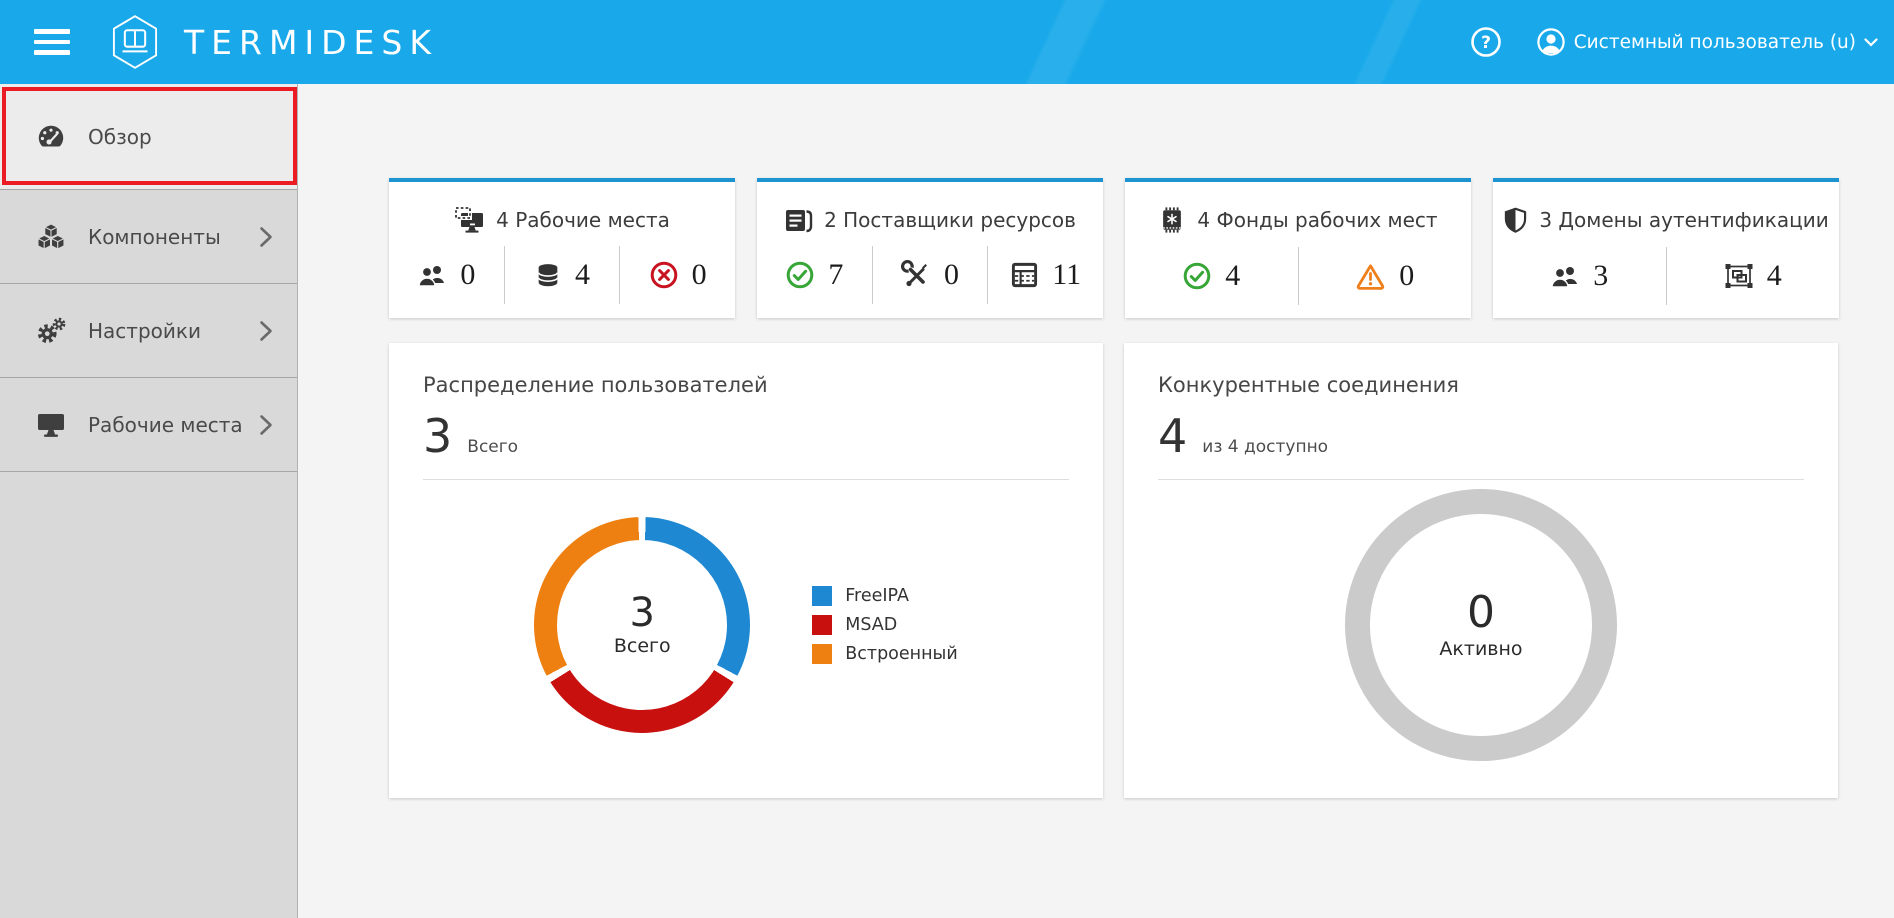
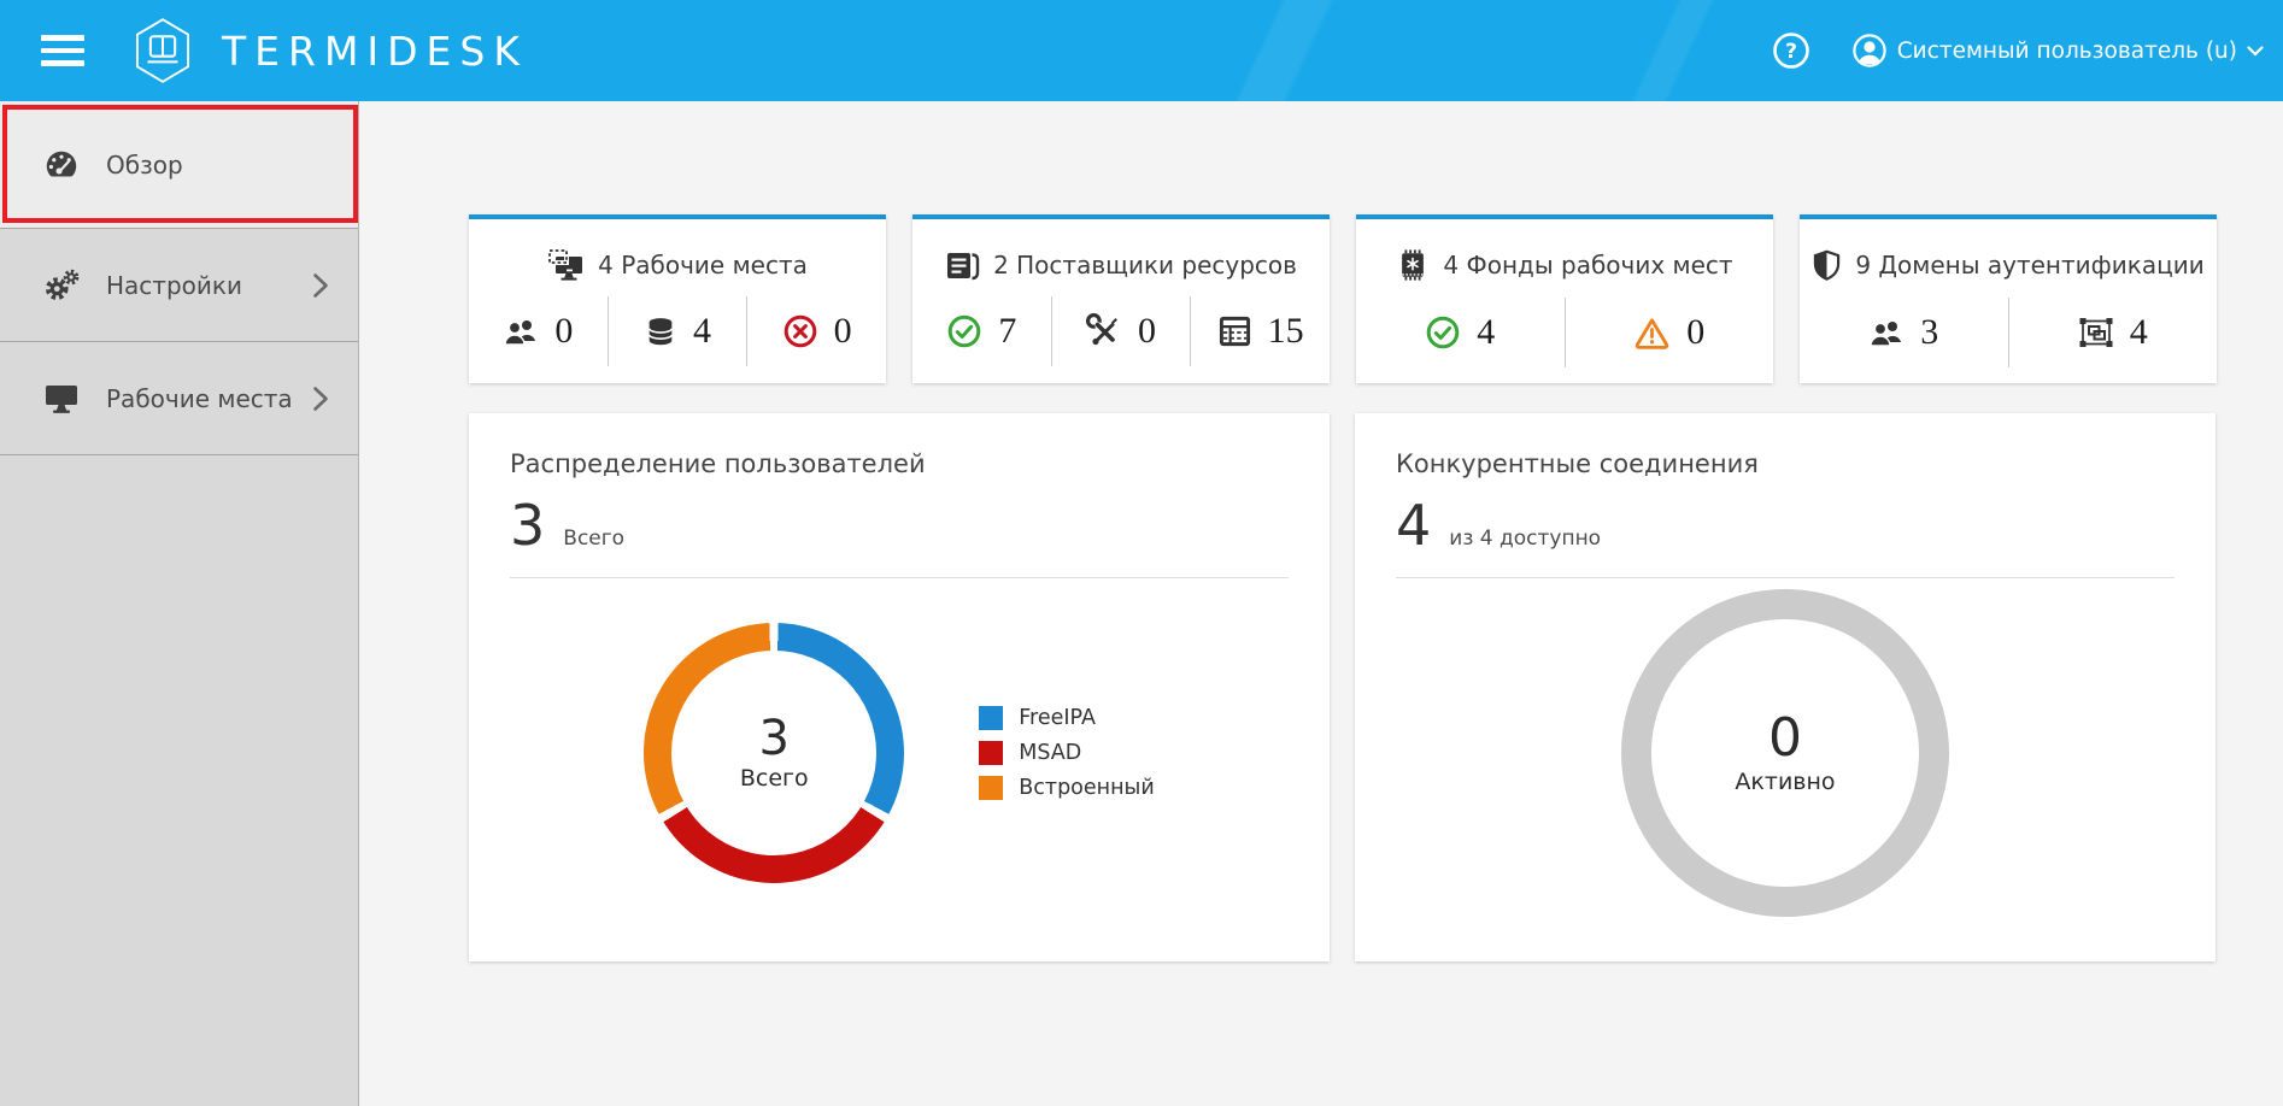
  TERMIDESK
  ?
  Системный пользователь (u)
  Обзор
- Компоненты
  Настройки
  Рабочие места
  4 Рабочие места
  0
  4
  0
  2 Поставщики ресурсов
  7
  0
- 11
+ 15
  4 Фонды рабочих мест
  4
  0
- 3 Домены аутентификации
+ 9 Домены аутентификации
  3
  4
  Распределение пользователей
  3
  Всего
  3
  Всего
  FreeIPA
  MSAD
  Встроенный
  Конкурентные соединения
  4
  из 4 доступно
  0
  Активно
